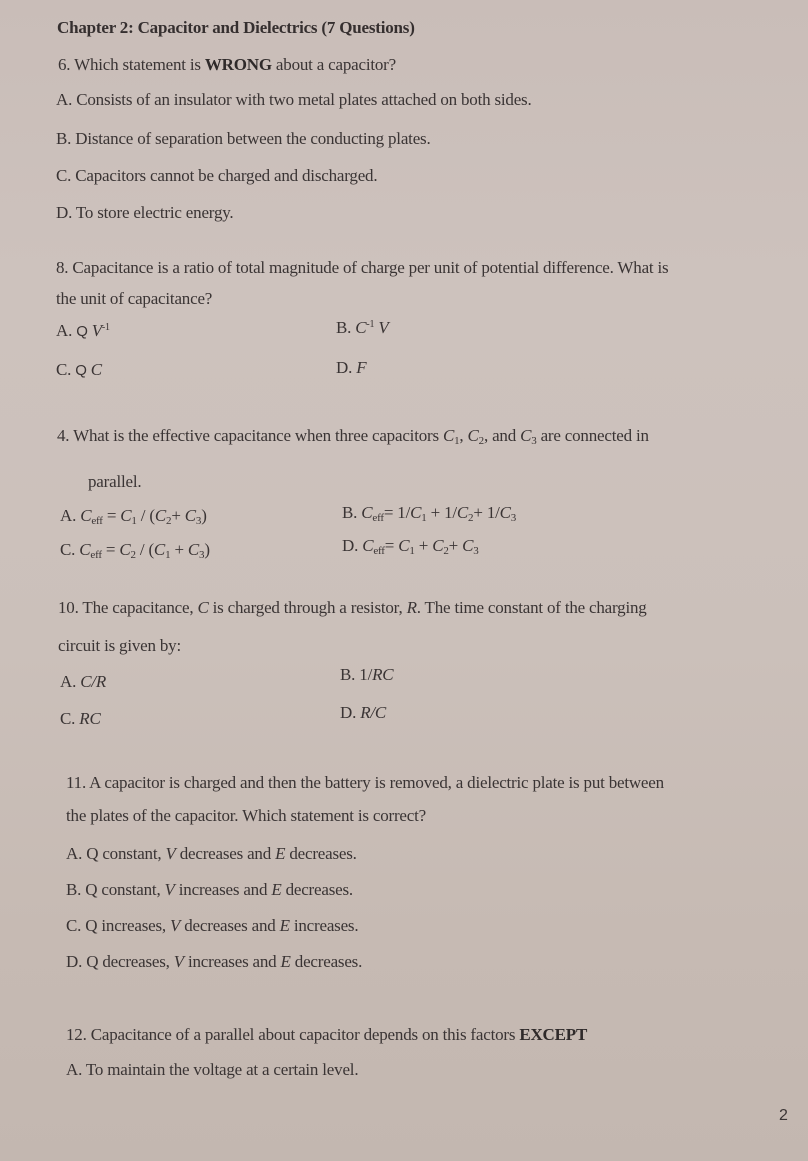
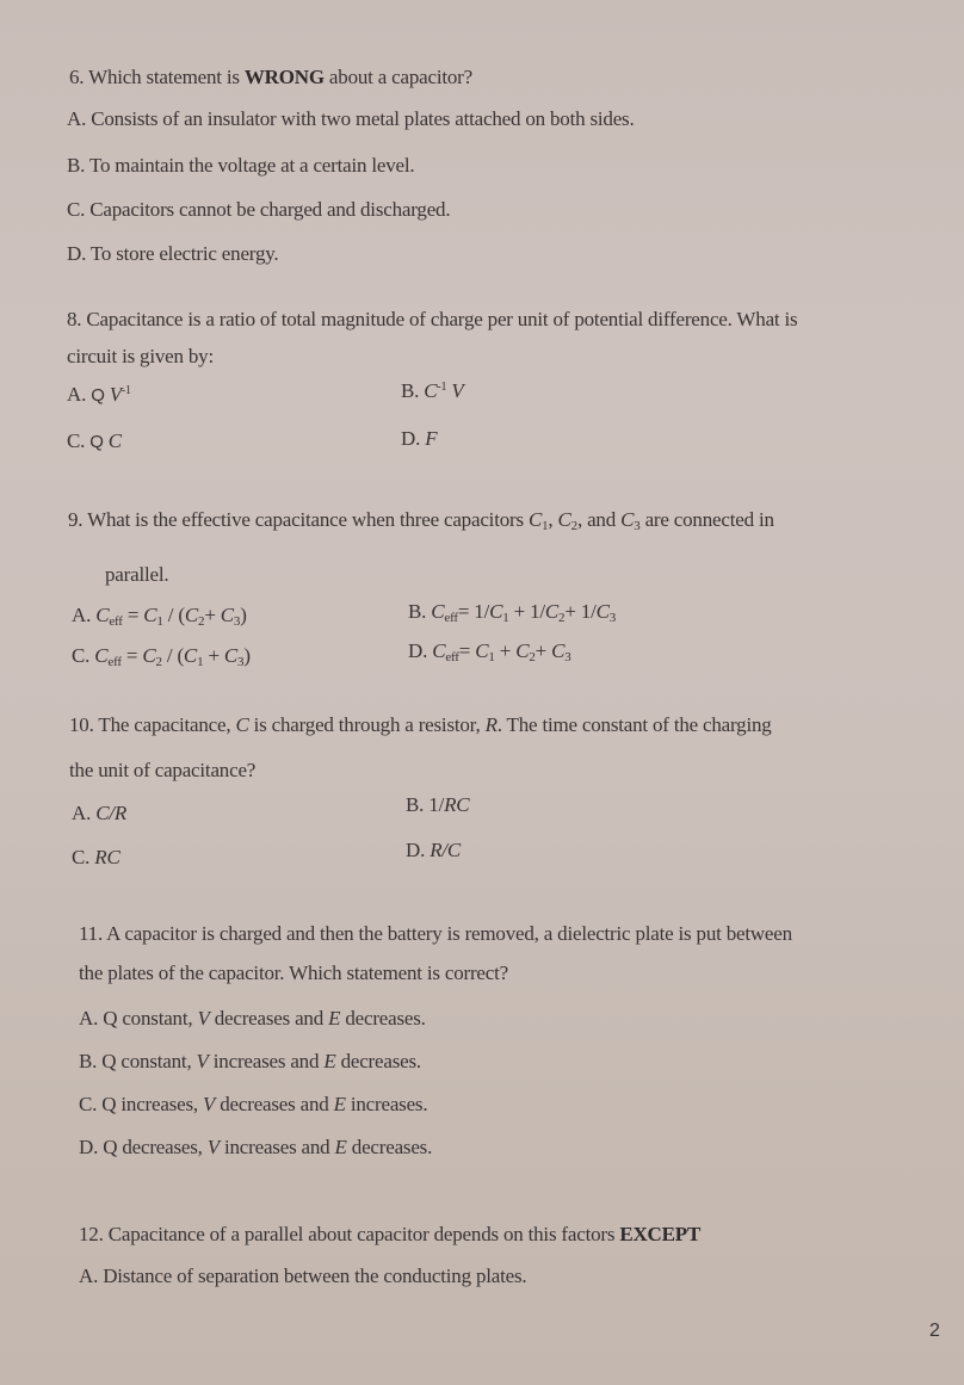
- Chapter 2: Capacitor and Dielectrics (7 Questions)
  6. Which statement is WRONG about a capacitor?
  A. Consists of an insulator with two metal plates attached on both sides.
- B. Distance of separation between the conducting plates.
+ B. To maintain the voltage at a certain level.
  C. Capacitors cannot be charged and discharged.
  D. To store electric energy.
  8. Capacitance is a ratio of total magnitude of charge per unit of potential difference. What is
- the unit of capacitance?
+ circuit is given by:
  A. Q V-1
  B. C-1 V
  C. Q C
  D. F
- 4. What is the effective capacitance when three capacitors C1, C2, and C3 are connected in
+ 9. What is the effective capacitance when three capacitors C1, C2, and C3 are connected in
  parallel.
  A. Ceff = C1 / (C2+ C3)
  B. Ceff= 1/C1 + 1/C2+ 1/C3
  C. Ceff = C2 / (C1 + C3)
  D. Ceff= C1 + C2+ C3
  10. The capacitance, C is charged through a resistor, R. The time constant of the charging
- circuit is given by:
+ the unit of capacitance?
  A. C/R
  B. 1/RC
  C. RC
  D. R/C
  11. A capacitor is charged and then the battery is removed, a dielectric plate is put between
  the plates of the capacitor. Which statement is correct?
  A. Q constant, V decreases and E decreases.
  B. Q constant, V increases and E decreases.
  C. Q increases, V decreases and E increases.
  D. Q decreases, V increases and E decreases.
  12. Capacitance of a parallel about capacitor depends on this factors EXCEPT
- A. To maintain the voltage at a certain level.
+ A. Distance of separation between the conducting plates.
  2
